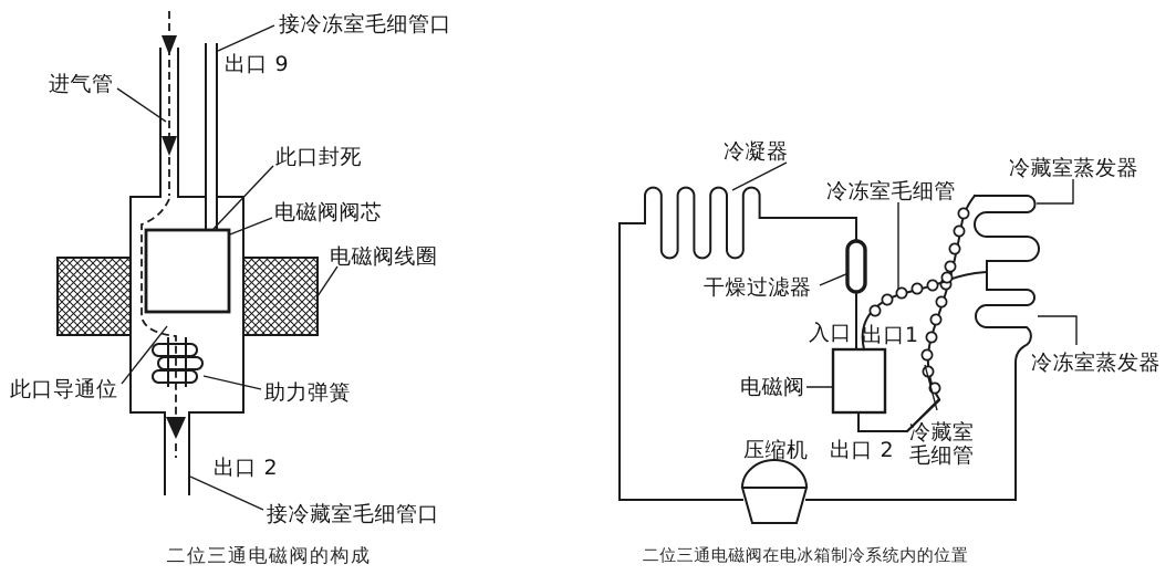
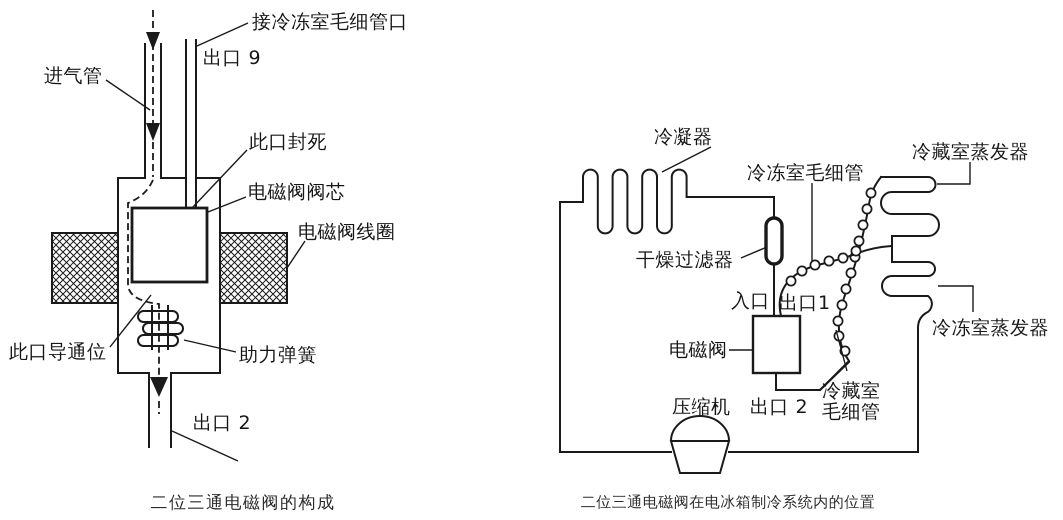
  接冷冻室毛细管口
  出口 9
  进气管
  此口封死
  电磁阀阀芯
  电磁阀线圈
  此口导通位
  助力弹簧
  出口 2
- 接冷藏室毛细管口
  二位三通电磁阀的构成
  冷凝器
  冷冻室毛细管
  冷藏室蒸发器
  干燥过滤器
  入口
  出口1
  电磁阀
  压缩机
  出口 2
  冷藏室
  毛细管
  冷冻室蒸发器
  二位三通电磁阀在电冰箱制冷系统内的位置
